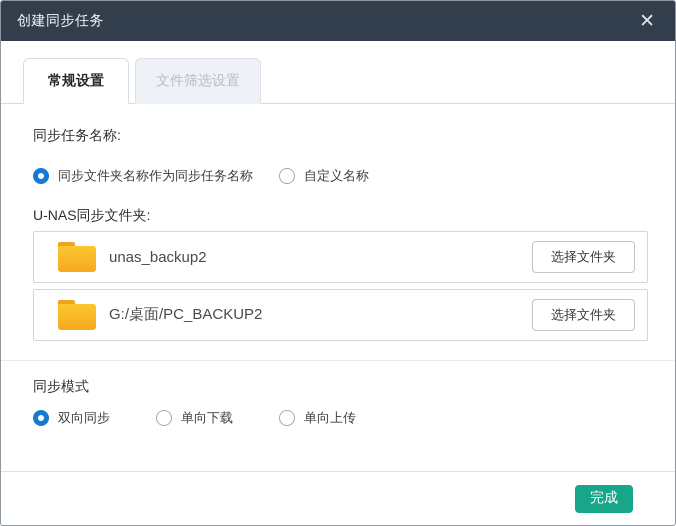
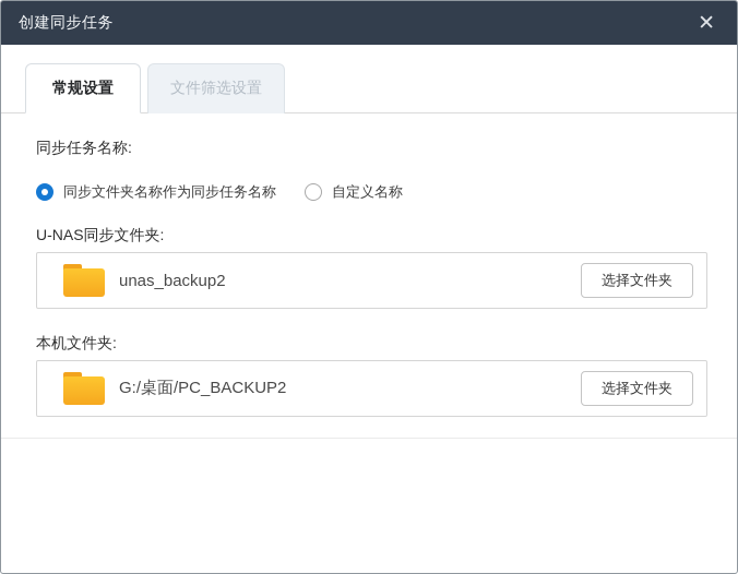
  创建同步任务
  ✕
  常规设置
  文件筛选设置
  同步任务名称:
  同步文件夹名称作为同步任务名称
  自定义名称
  U-NAS同步文件夹:
  unas_backup2
  选择文件夹
+ 本机文件夹:
  G:/桌面/PC_BACKUP2
  选择文件夹
- 同步模式
- 双向同步
- 单向下载
- 单向上传
- 完成
